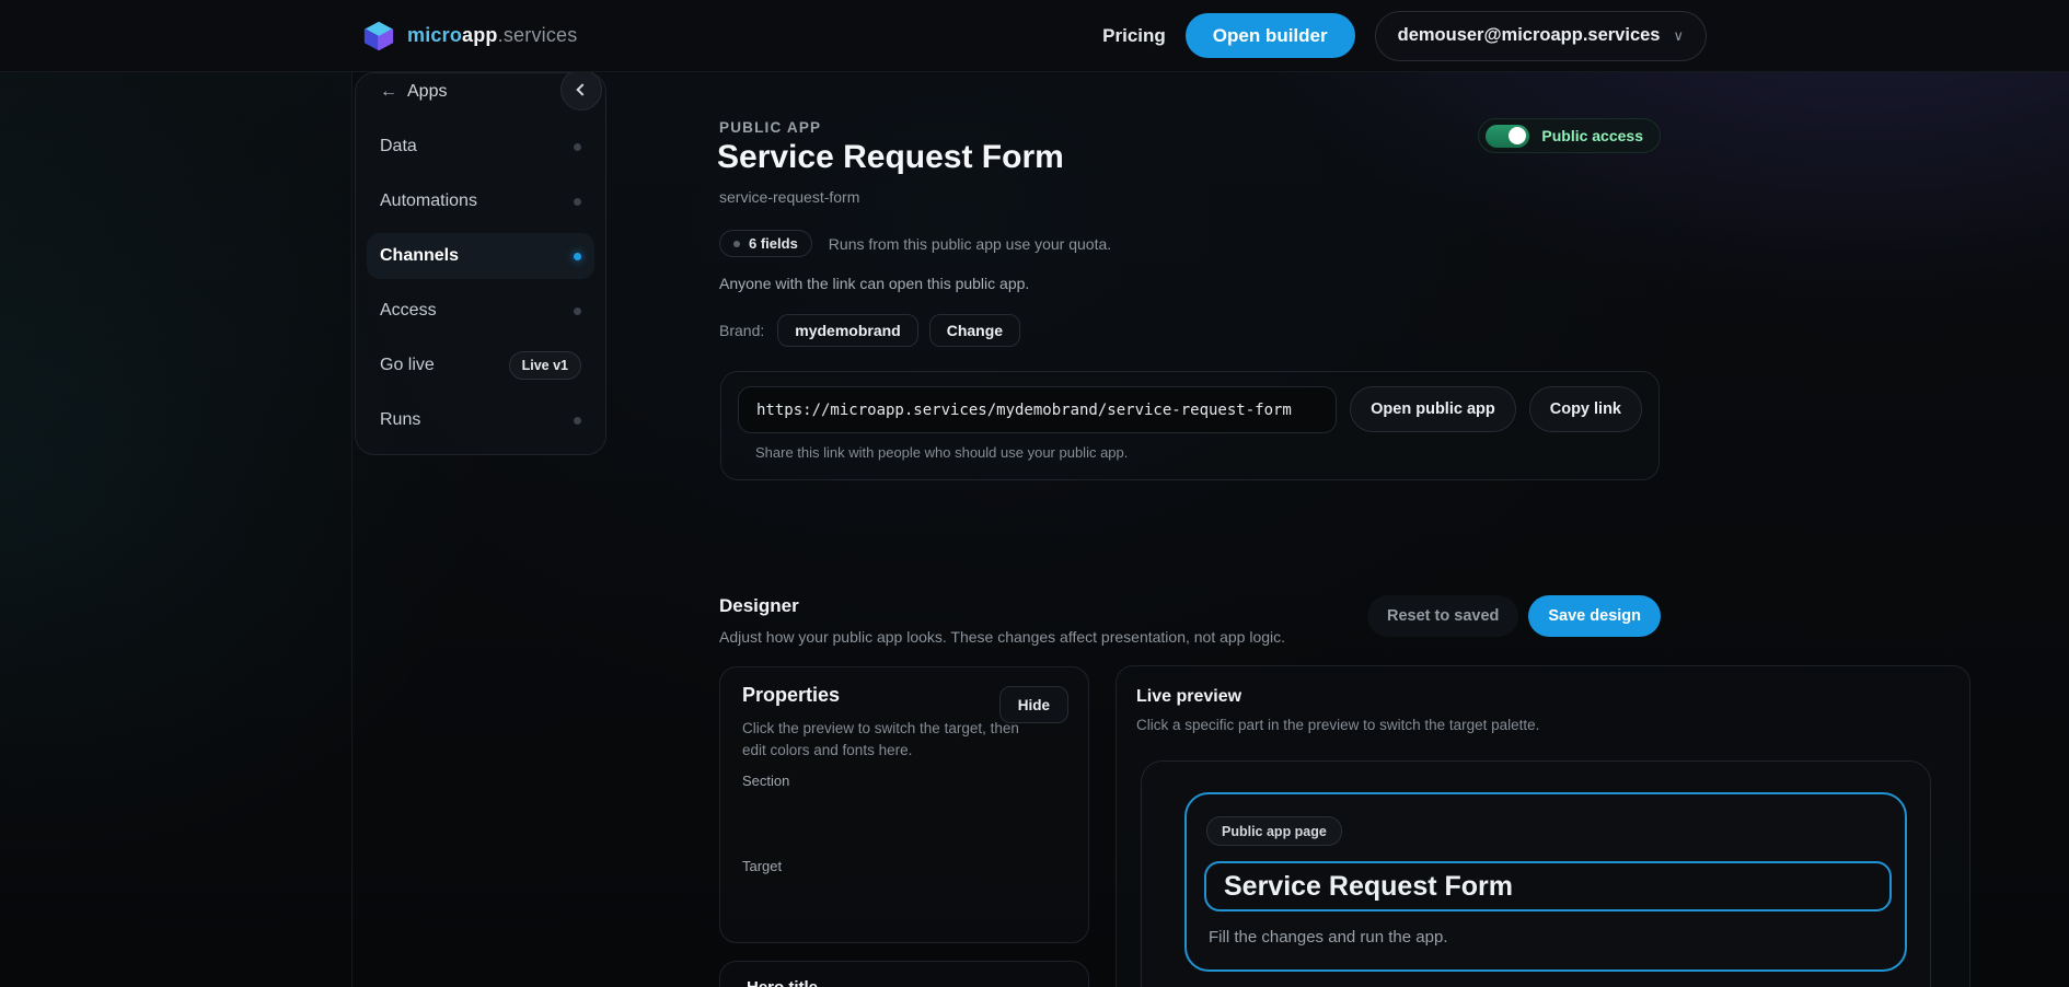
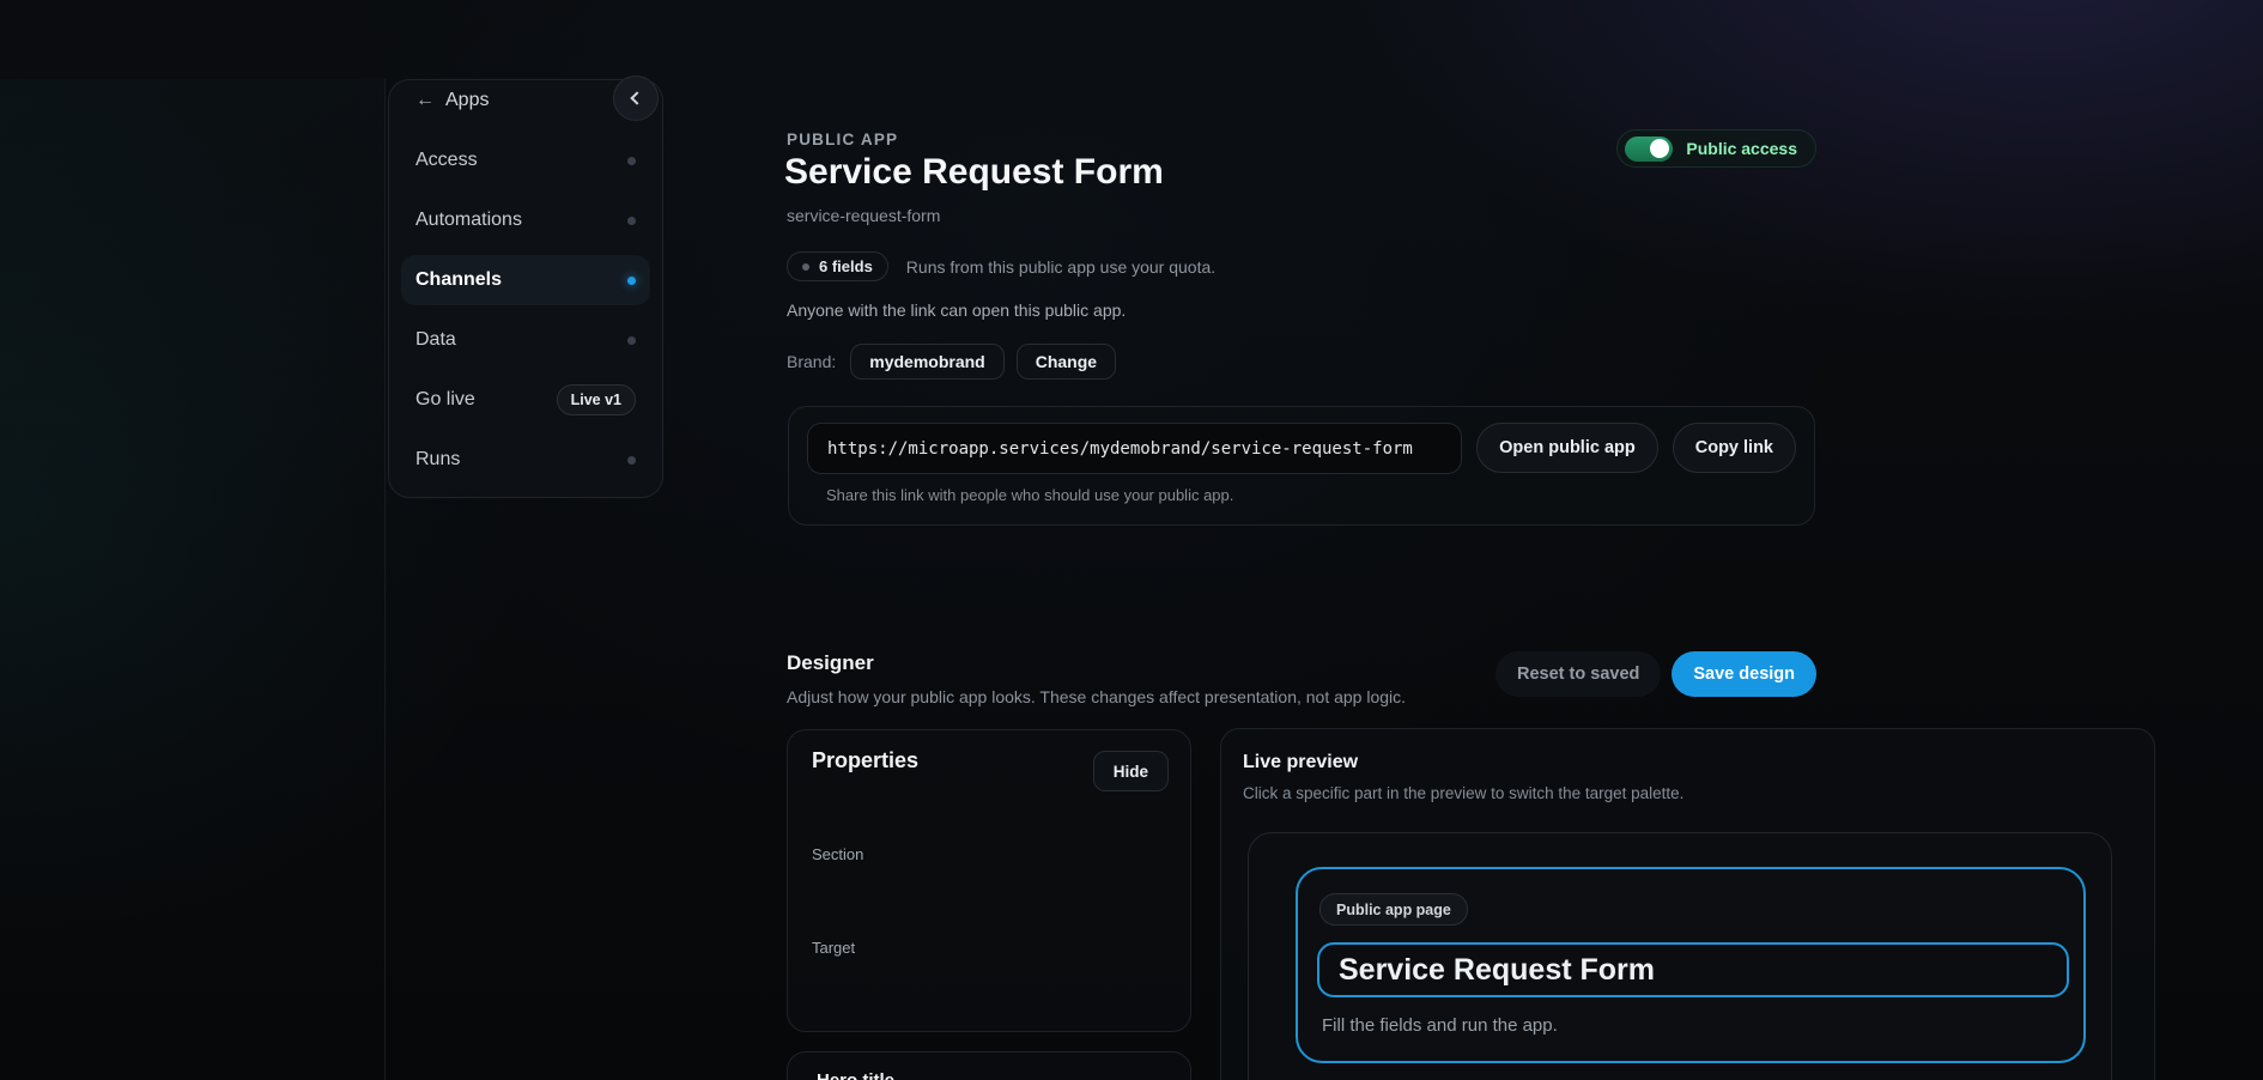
- microapp.services
- Pricing
- Open builder
- demouser@microapp.services
- ∨
  ←
  Apps
- Data
+ Access
  Automations
  Channels
- Access
+ Data
  Go live
  Live v1
  Runs
  PUBLIC APP
  Service Request Form
  service-request-form
  Public access
  6 fields
  Runs from this public app use your quota.
  Anyone with the link can open this public app.
  Brand:
  mydemobrand
  Change
  https://microapp.services/mydemobrand/service-request-form
  Open public app
  Copy link
  Share this link with people who should use your public app.
  Designer
  Adjust how your public app looks. These changes affect presentation, not app logic.
  Reset to saved
  Save design
  Properties
  Hide
- Click the preview to switch the target, then edit colors and fonts here.
  Section
  Target
  Live preview
  Click a specific part in the preview to switch the target palette.
  Public app page
  Service Request Form
- Fill the changes and run the app.
+ Fill the fields and run the app.
